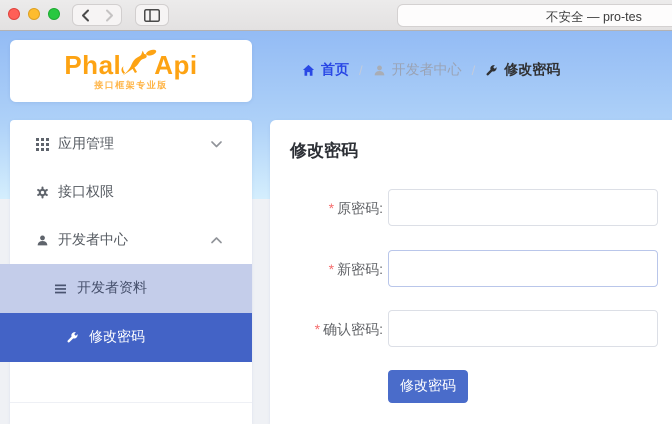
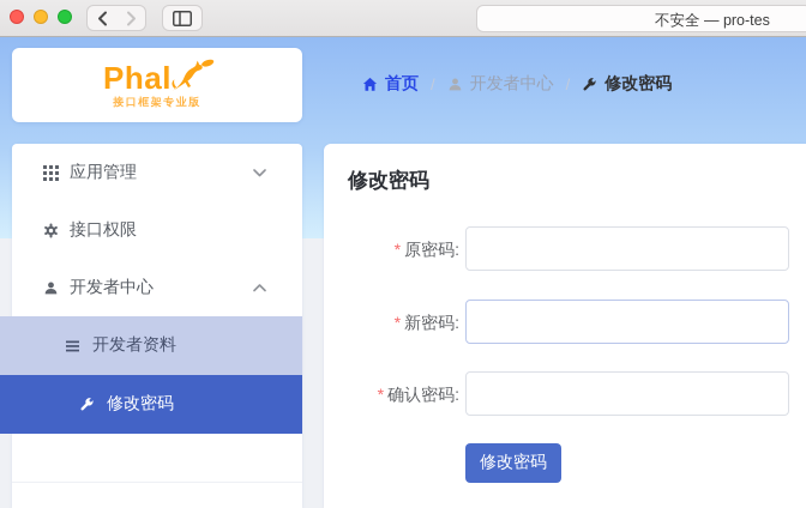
  不安全 — pro-tes
  Phal
- Api
  接口框架专业版
  首页
  /
  开发者中心
  /
  修改密码
  应用管理
  接口权限
  开发者中心
  开发者资料
  修改密码
  修改密码
  * 原密码:
  * 新密码:
  * 确认密码:
  修改密码
